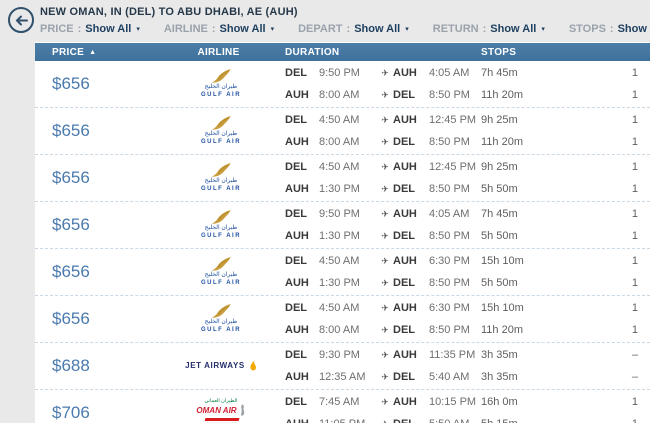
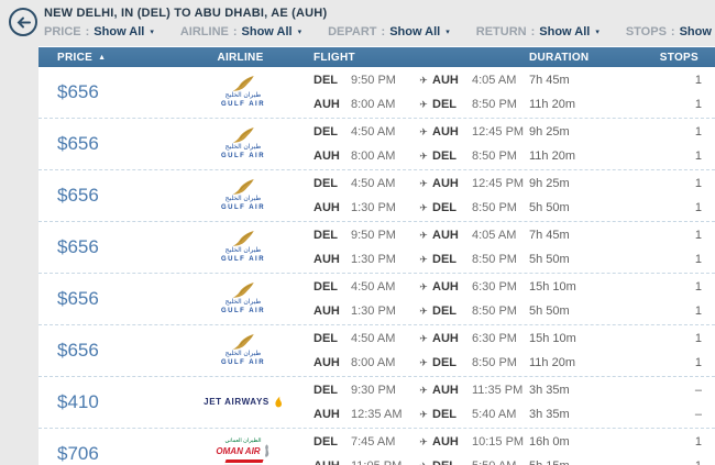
- NEW OMAN, IN (DEL) TO ABU DHABI, AE (AUH)
+ NEW DELHI, IN (DEL) TO ABU DHABI, AE (AUH)
  PRICE
  :
  Show All
  AIRLINE
  :
  Show All
  DEPART
  :
  Show All
  RETURN
  :
  Show All
  STOPS
  :
  PRICE
  AIRLINE
+ FLIGHT
  DURATION
  STOPS
  $656
  DEL
  9:50 PM
  ✈
  AUH
  4:05 AM
  AUH
  8:00 AM
  ✈
  DEL
  8:50 PM
  7h 45m
  11h 20m
  1
  1
  $656
  DEL
  4:50 AM
  ✈
  AUH
  12:45 PM
  AUH
  8:00 AM
  ✈
  DEL
  8:50 PM
  9h 25m
  11h 20m
  1
  1
  $656
  DEL
  4:50 AM
  ✈
  AUH
  12:45 PM
  AUH
  1:30 PM
  ✈
  DEL
  8:50 PM
  9h 25m
  5h 50m
  1
  1
  $656
  DEL
  9:50 PM
  ✈
  AUH
  4:05 AM
  AUH
  1:30 PM
  ✈
  DEL
  8:50 PM
  7h 45m
  5h 50m
  1
  1
  $656
  DEL
  4:50 AM
  ✈
  AUH
  6:30 PM
  AUH
  1:30 PM
  ✈
  DEL
  8:50 PM
  15h 10m
  5h 50m
  1
  1
  $656
  DEL
  4:50 AM
  ✈
  AUH
  6:30 PM
  AUH
  8:00 AM
  ✈
  DEL
  8:50 PM
  15h 10m
  11h 20m
  1
  1
- $688
+ $410
  JET AIRWAYS
  DEL
  9:30 PM
  ✈
  AUH
  11:35 PM
  AUH
  12:35 AM
  ✈
  DEL
  5:40 AM
  3h 35m
  3h 35m
  –
  –
  $706
  OMAN AIR
  DEL
  7:45 AM
  ✈
  AUH
  10:15 PM
  16h 0m
  1
